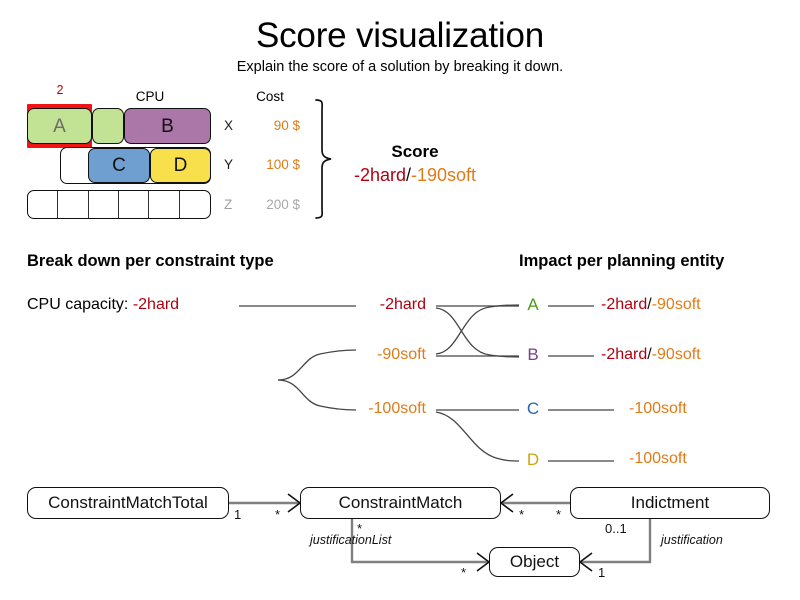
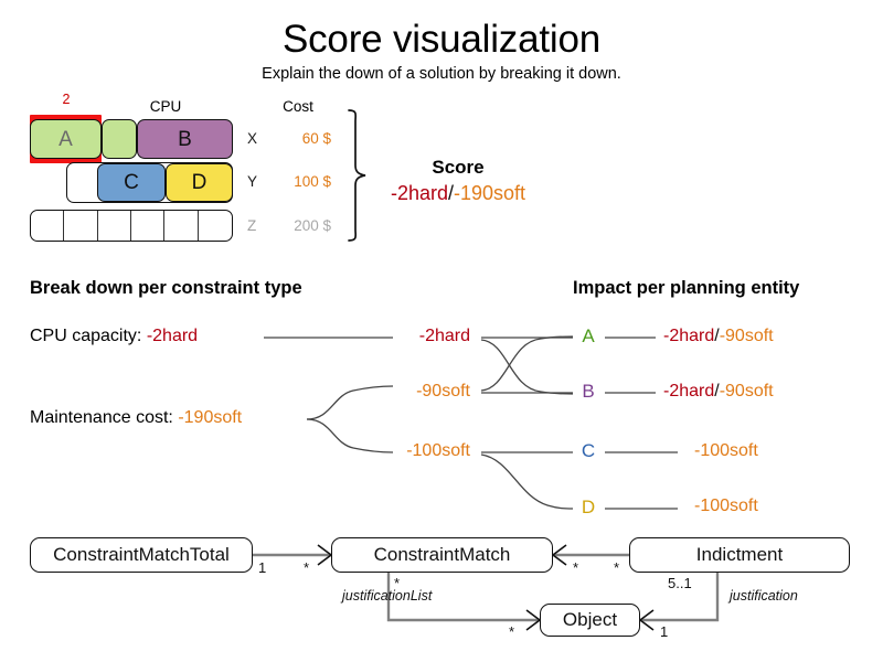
  Score visualization
- Explain the score of a solution by breaking it down.
+ Explain the down of a solution by breaking it down.
  CPU
  Cost
  2
  A
  B
  X
- 90 $
+ 60 $
  C
  D
  Y
  100 $
  Z
  200 $
  Score
  -2hard/-190soft
  Break down per constraint type
  Impact per planning entity
  CPU capacity: -2hard
+ Maintenance cost: -190soft
  -2hard
  -90soft
  -100soft
  A
  B
  C
  D
  -2hard/-90soft
  -2hard/-90soft
  -100soft
  -100soft
  ConstraintMatchTotal
  ConstraintMatch
  Indictment
  Object
  1
  *
  *
  *
  *
  *
- 0..1
+ 5..1
  1
  justificationList
  justification
